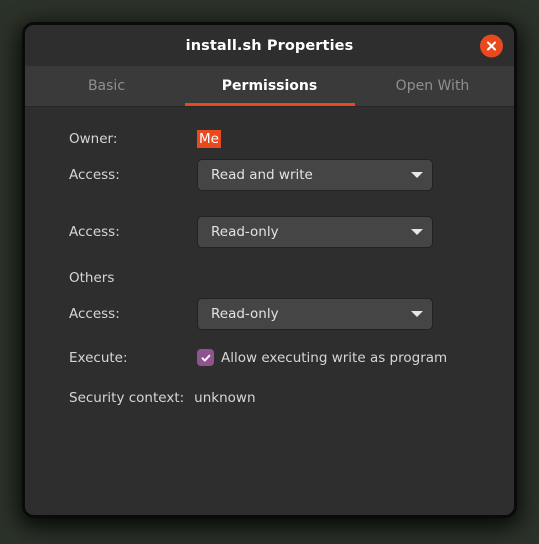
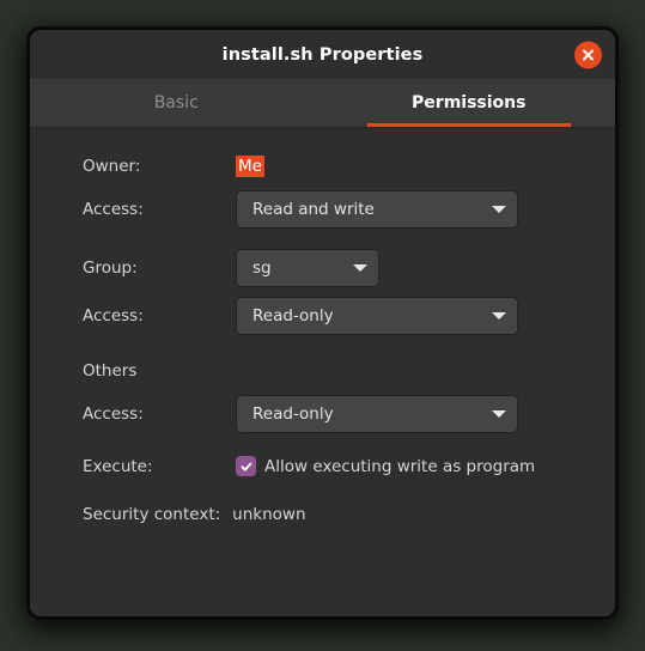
  install.sh Properties
  Basic
  Permissions
- Open With
  Owner:
  Me
  Access:
  Read and write
+ Group:
+ sg
  Access:
  Read-only
  Others
  Access:
  Read-only
  Execute:
  Allow executing write as program
  Security context:
  unknown
